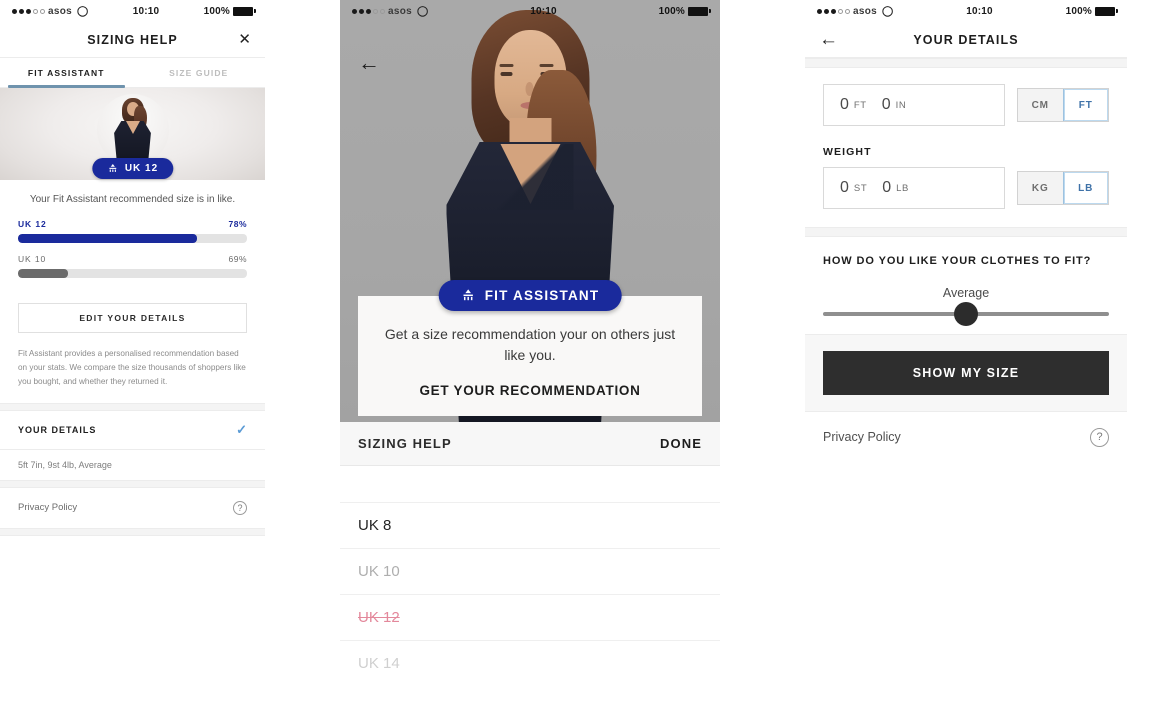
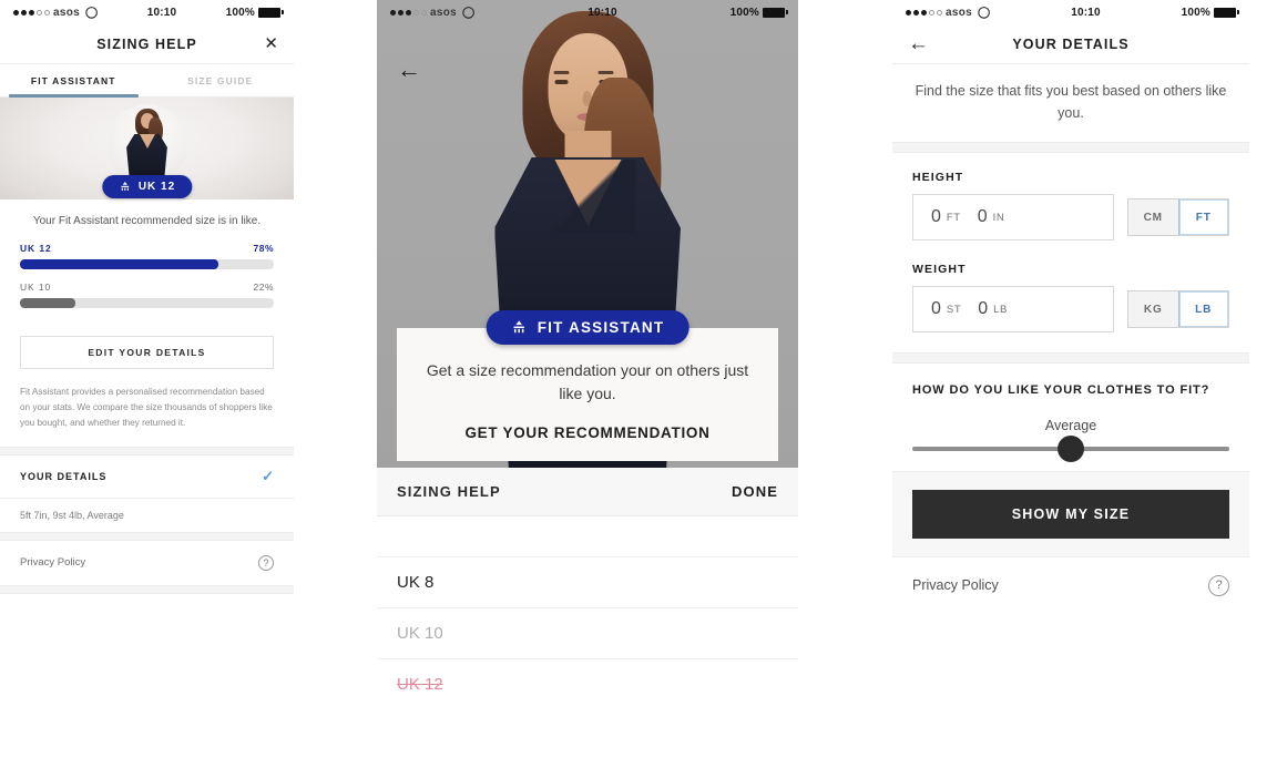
  asos
  ◯
  10:10
  100%
  SIZING HELP
  ✕
  FIT ASSISTANT
  SIZE GUIDE
  UK 12
  Your Fit Assistant recommended size is in like.
  UK 12
  78%
  UK 10
- 69%
+ 22%
  EDIT YOUR DETAILS
  Fit Assistant provides a personalised recommendation based on your stats. We compare the size thousands of shoppers like you bought, and whether they returned it.
  YOUR DETAILS
  ✓
  5ft 7in, 9st 4lb, Average
  Privacy Policy
  ?
  asos
  ◯
  10:10
  100%
  ←
  FIT ASSISTANT
  Get a size recommendation your on others just like you.
  GET YOUR RECOMMENDATION
  SIZING HELP
  DONE
  UK 8
  UK 10
  UK 12
- UK 14
  asos
  ◯
  10:10
  100%
  ←
  YOUR DETAILS
+ Find the size that fits you best based on others like you.
+ HEIGHT
  0
  FT
  0
  IN
  CM
  FT
  WEIGHT
  0
  ST
  0
  LB
  KG
  LB
  HOW DO YOU LIKE YOUR CLOTHES TO FIT?
  Average
  SHOW MY SIZE
  Privacy Policy
  ?
